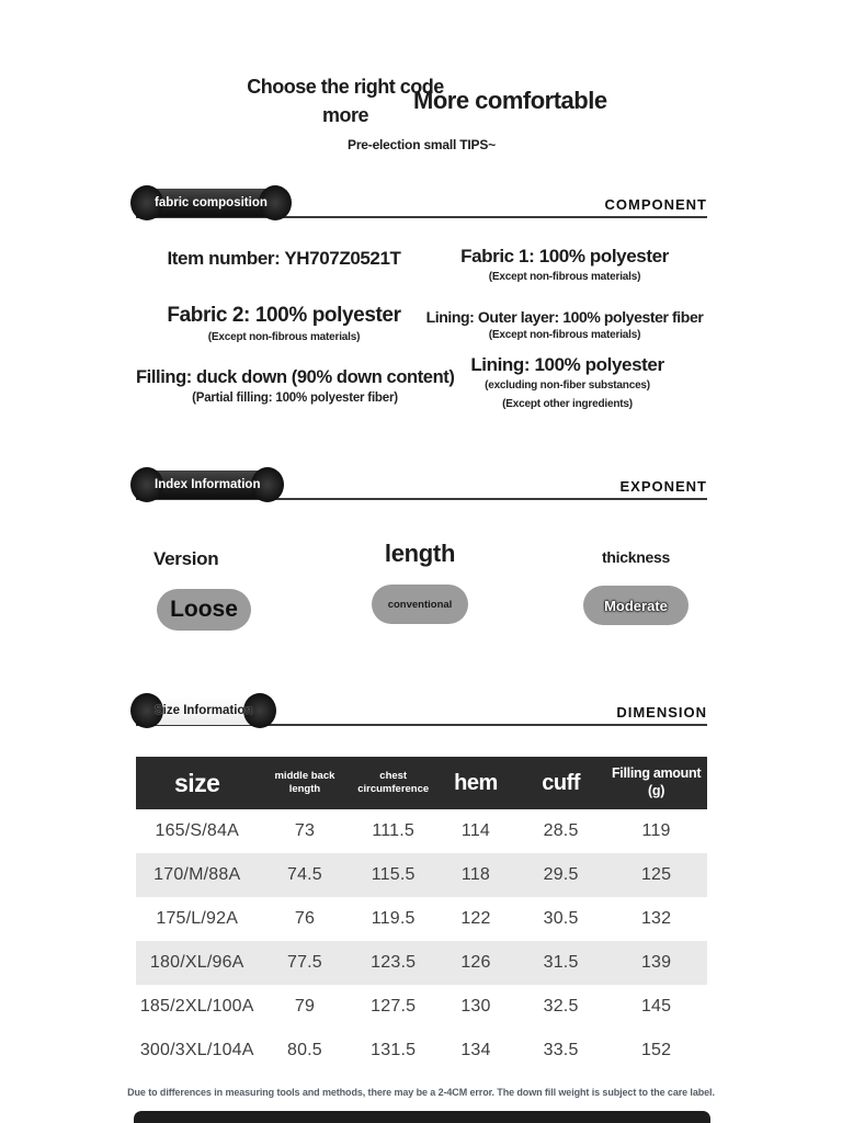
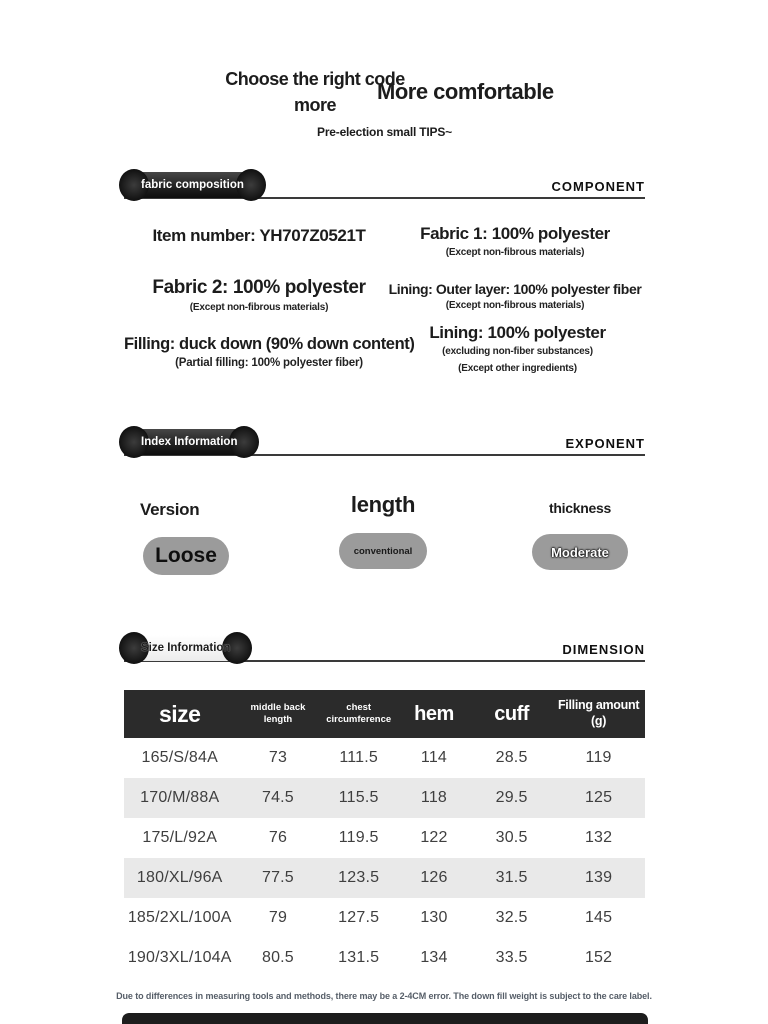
  Choose the right code
  more
  More comfortable
  Pre-election small TIPS~
  fabric composition
  COMPONENT
  Item number: YH707Z0521T
  Fabric 1: 100% polyester
  (Except non-fibrous materials)
  Fabric 2: 100% polyester
  (Except non-fibrous materials)
  Lining: Outer layer: 100% polyester fiber
  (Except non-fibrous materials)
  Filling: duck down (90% down content)
  (Partial filling: 100% polyester fiber)
  Lining: 100% polyester
  (excluding non-fiber substances)
  (Except other ingredients)
  Index Information
  EXPONENT
  Version
  Loose
  length
  conventional
  thickness
  Moderate
  Size Information
  DIMENSION
  size
  middle back
  length
  chest
  circumference
  hem
  cuff
  Filling amount (g)
  165/S/84A
  73
  111.5
  114
  28.5
  119
  170/M/88A
  74.5
  115.5
  118
  29.5
  125
  175/L/92A
  76
  119.5
  122
  30.5
  132
  180/XL/96A
  77.5
  123.5
  126
  31.5
  139
  185/2XL/100A
  79
  127.5
  130
  32.5
  145
- 300/3XL/104A
+ 190/3XL/104A
  80.5
  131.5
  134
  33.5
  152
  Due to differences in measuring tools and methods, there may be a 2-4CM error. The down fill weight is subject to the care label.
